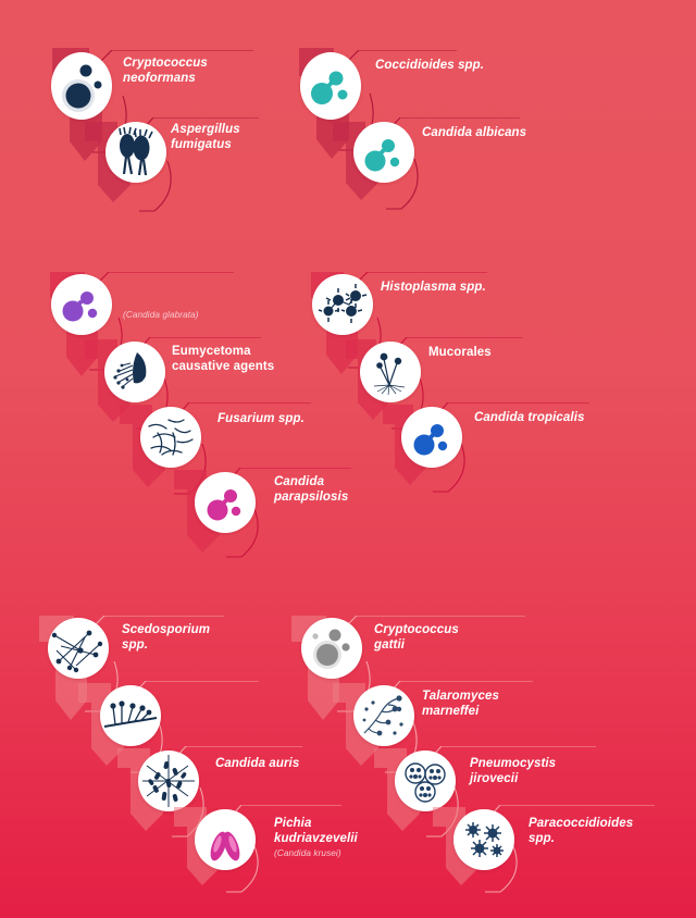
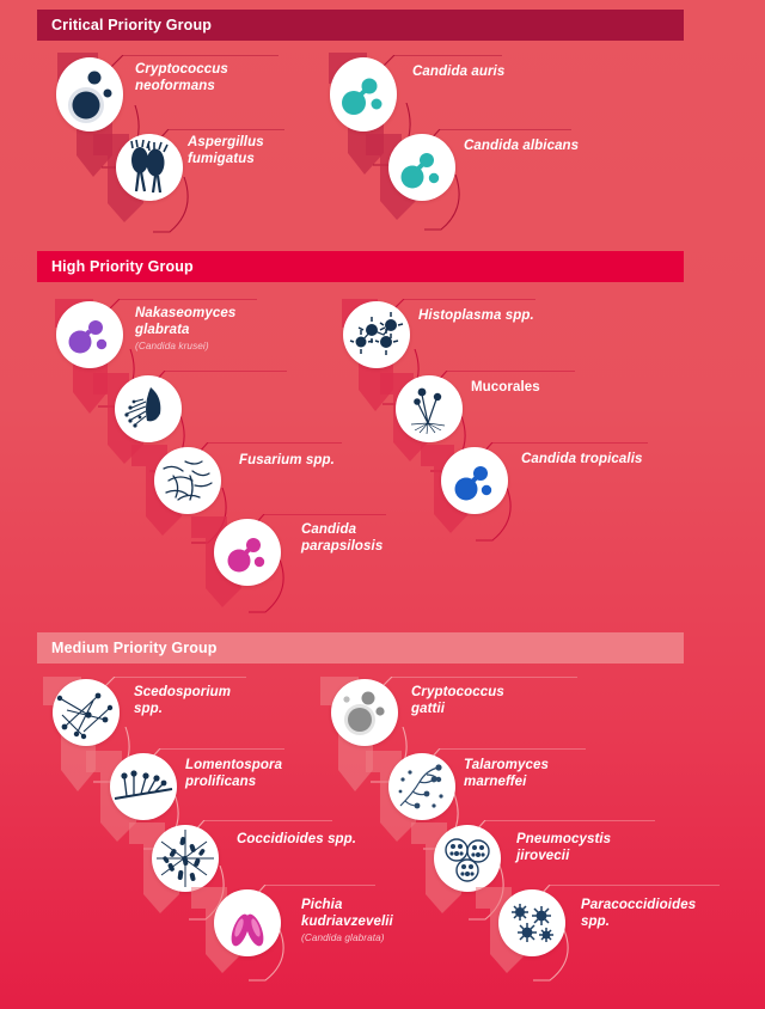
+ Critical Priority Group
  Cryptococcus
  neoformans
  Aspergillus
  fumigatus
- Coccidioides spp.
+ Candida auris
  Candida albicans
+ High Priority Group
+ Nakaseomyces
+ glabrata
- (Candida glabrata)
+ (Candida krusei)
- Eumycetoma
- causative agents
  Fusarium spp.
  Candida
  parapsilosis
  Histoplasma spp.
  Mucorales
  Candida tropicalis
+ Medium Priority Group
  Scedosporium
  spp.
+ Lomentospora
+ prolificans
- Candida auris
+ Coccidioides spp.
  Pichia
  kudriavzevelii
- (Candida krusei)
+ (Candida glabrata)
  Cryptococcus
  gattii
  Talaromyces
  marneffei
  Pneumocystis
  jirovecii
  Paracoccidioides
  spp.
